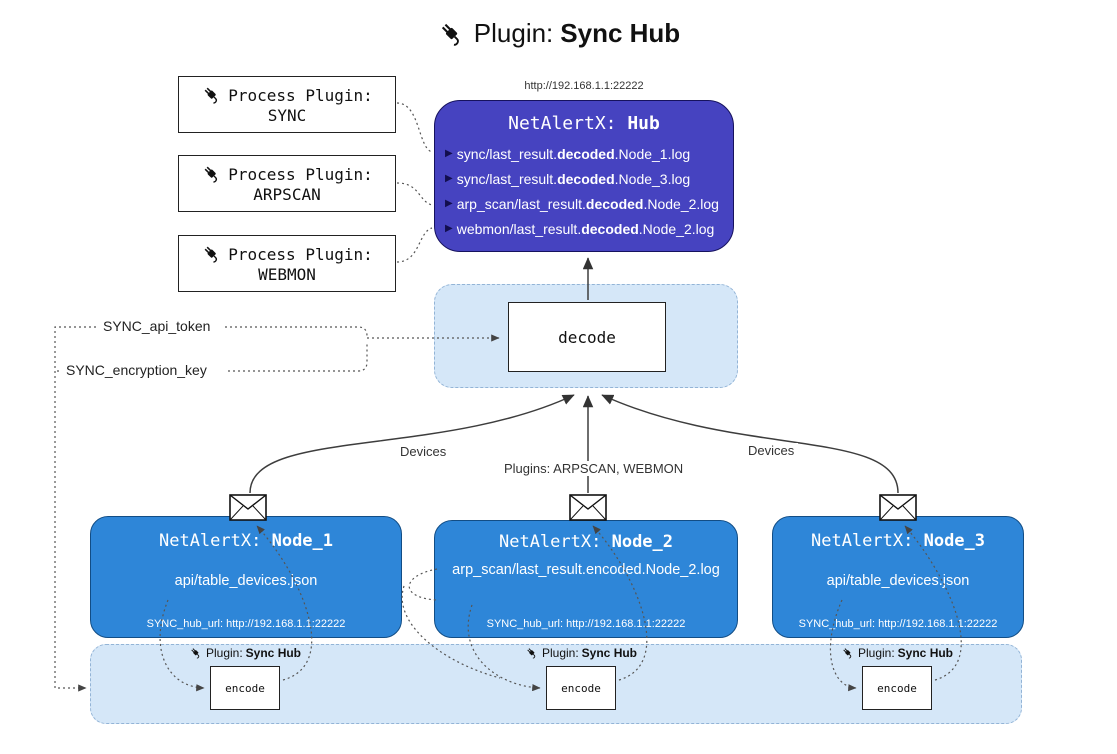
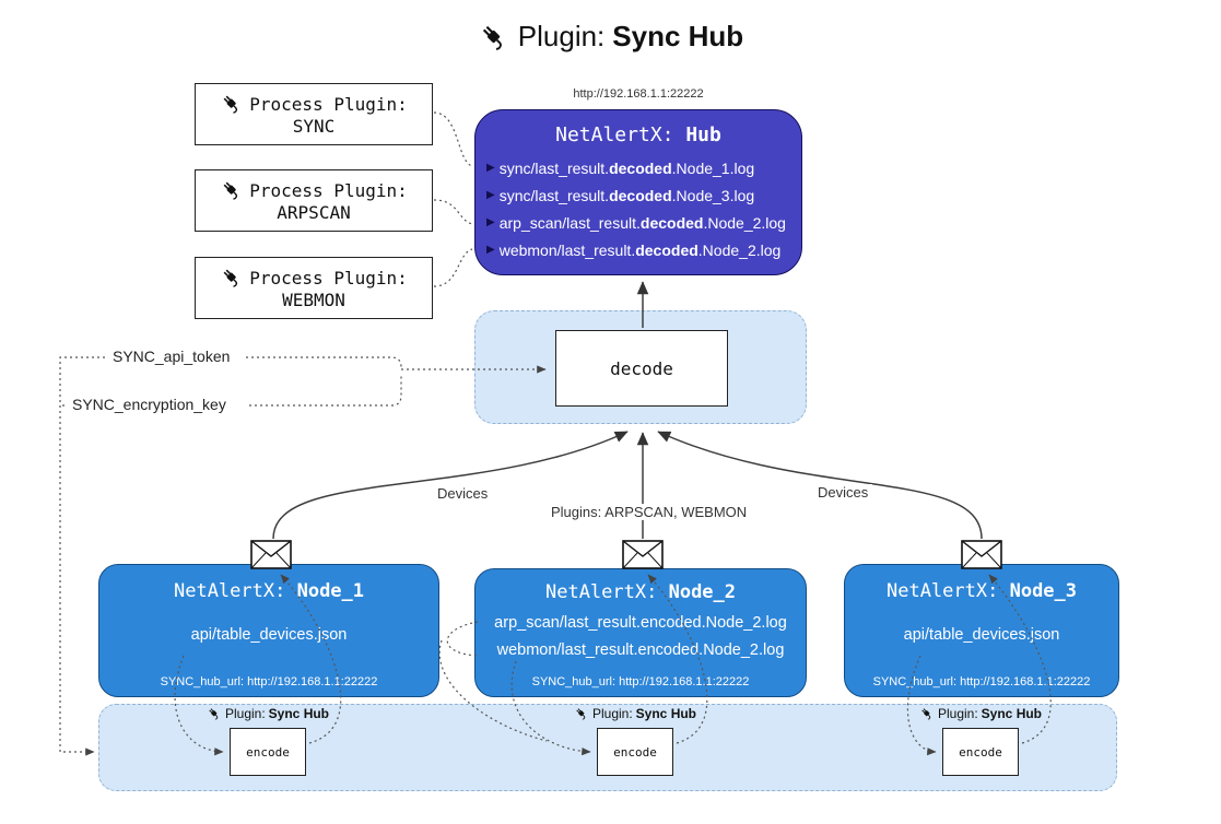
  Plugin:
  Sync Hub
  Process Plugin:
  SYNC
  Process Plugin:
  ARPSCAN
  Process Plugin:
  WEBMON
  http://192.168.1.1:22222
  NetAlertX: Hub
  ▶
  sync/last_result.
  decoded
  .Node_1.log
  ▶
  sync/last_result.
  decoded
  .Node_3.log
  ▶
  arp_scan/last_result.
  decoded
  .Node_2.log
  ▶
  webmon/last_result.
  decoded
  .Node_2.log
  decode
  NetAlertX: Node_1
  api/table_devices.json
  SYNC_hub_url: http://192.168.1.1:22222
  NetAlertX: Node_2
  arp_scan/last_result.encoded.Node_2.log
+ webmon/last_result.encoded.Node_2.log
  SYNC_hub_url: http://192.168.1.1:22222
  NetAlertX: Node_3
  api/table_devices.json
  SYNC_hub_url: http://192.168.1.1:22222
  Plugin:
  Sync Hub
  Plugin:
  Sync Hub
  Plugin:
  Sync Hub
  encode
  encode
  encode
  SYNC_api_token
  SYNC_encryption_key
  Devices
  Plugins: ARPSCAN, WEBMON
  Devices
